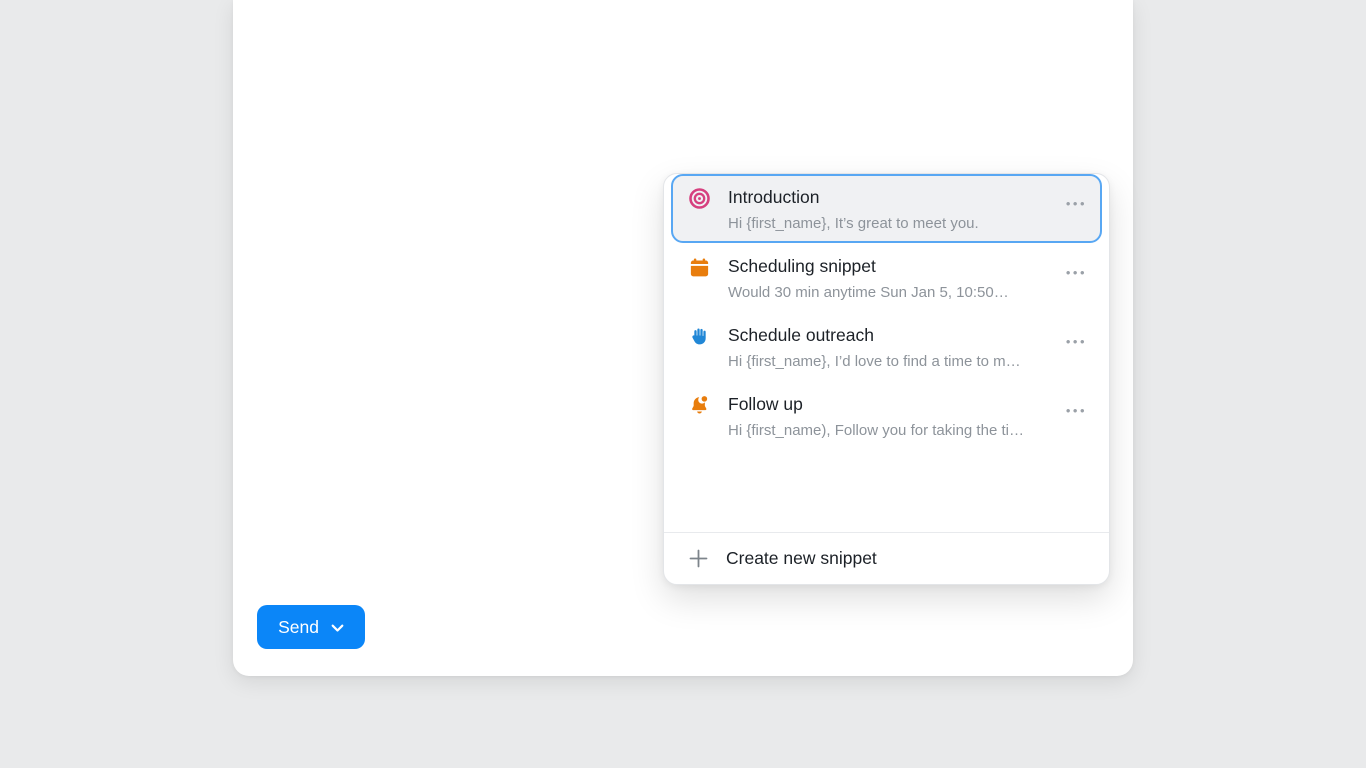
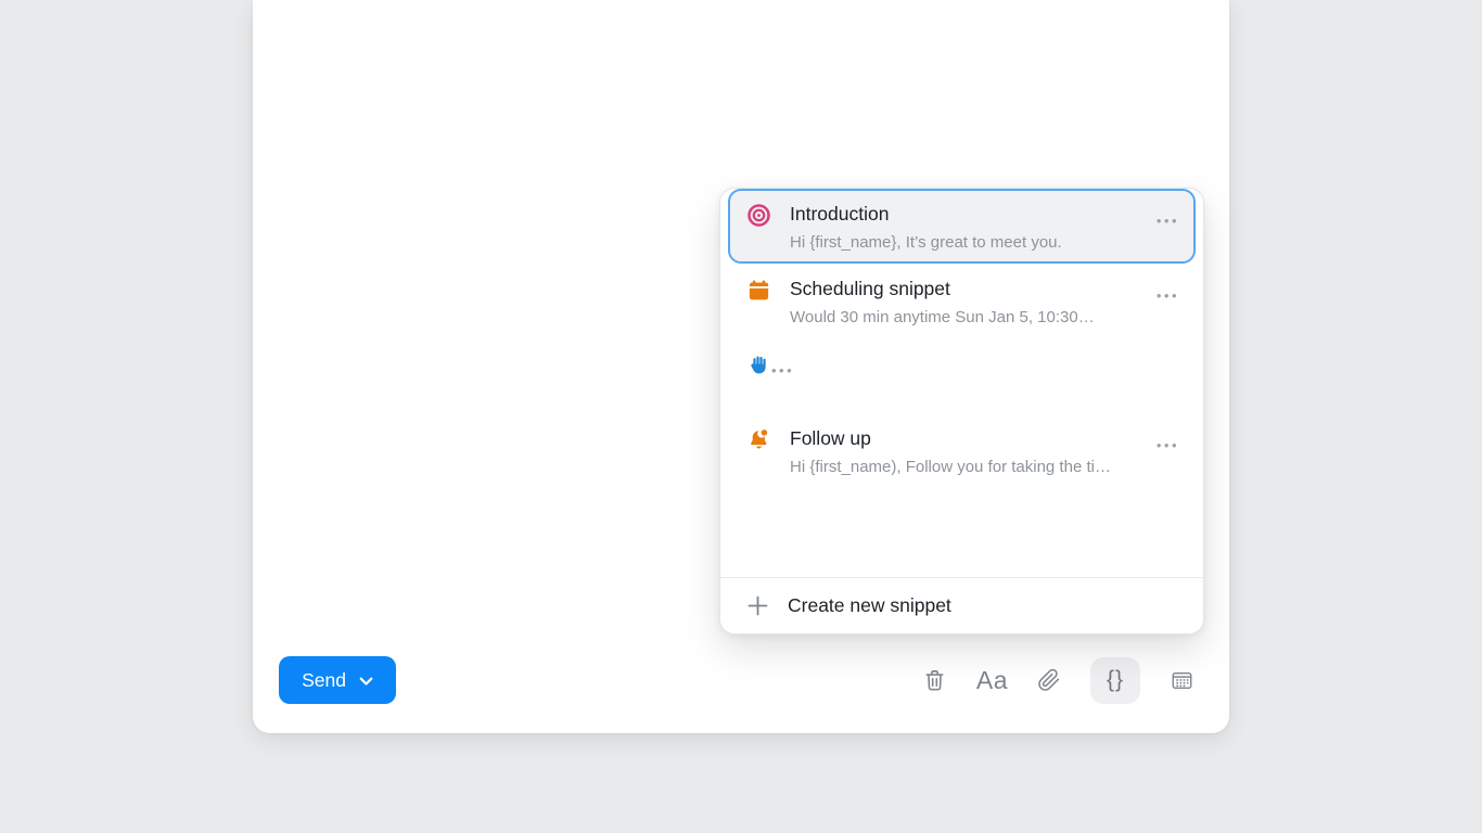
  Send
+ Aa
+ {}
  Introduction
  Hi {first_name}, It’s great to meet you.
  •••
  Scheduling snippet
- Would 30 min anytime Sun Jan 5, 10:50…
+ Would 30 min anytime Sun Jan 5, 10:30…
  •••
- Schedule outreach
- Hi {first_name}, I’d love to find a time to m…
  •••
  Follow up
  Hi {first_name), Follow you for taking the ti…
  •••
  Create new snippet
